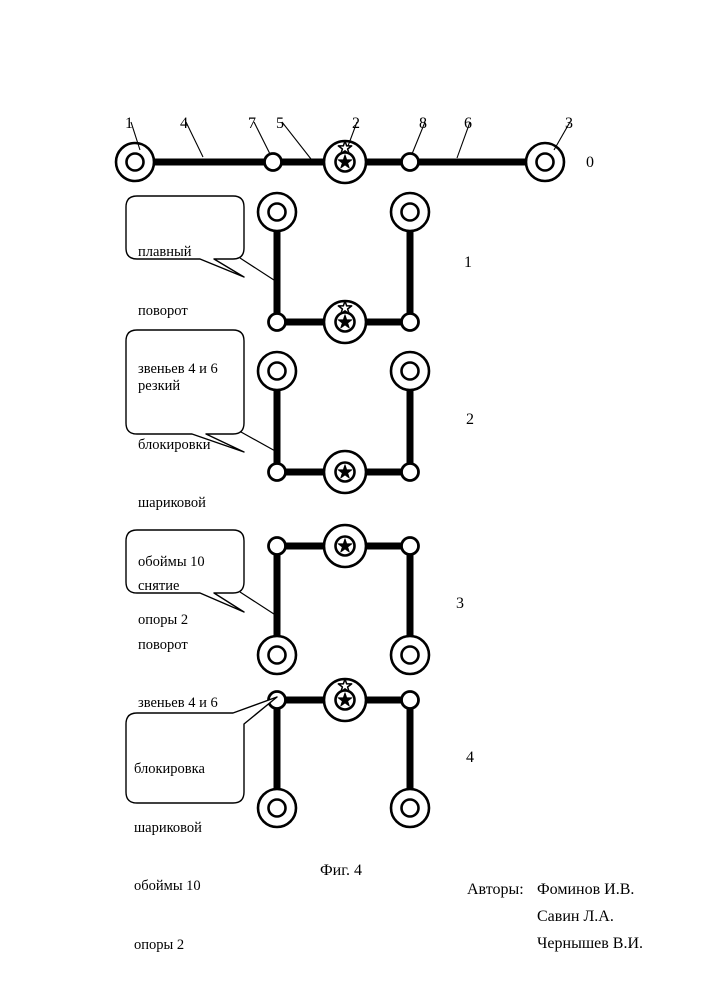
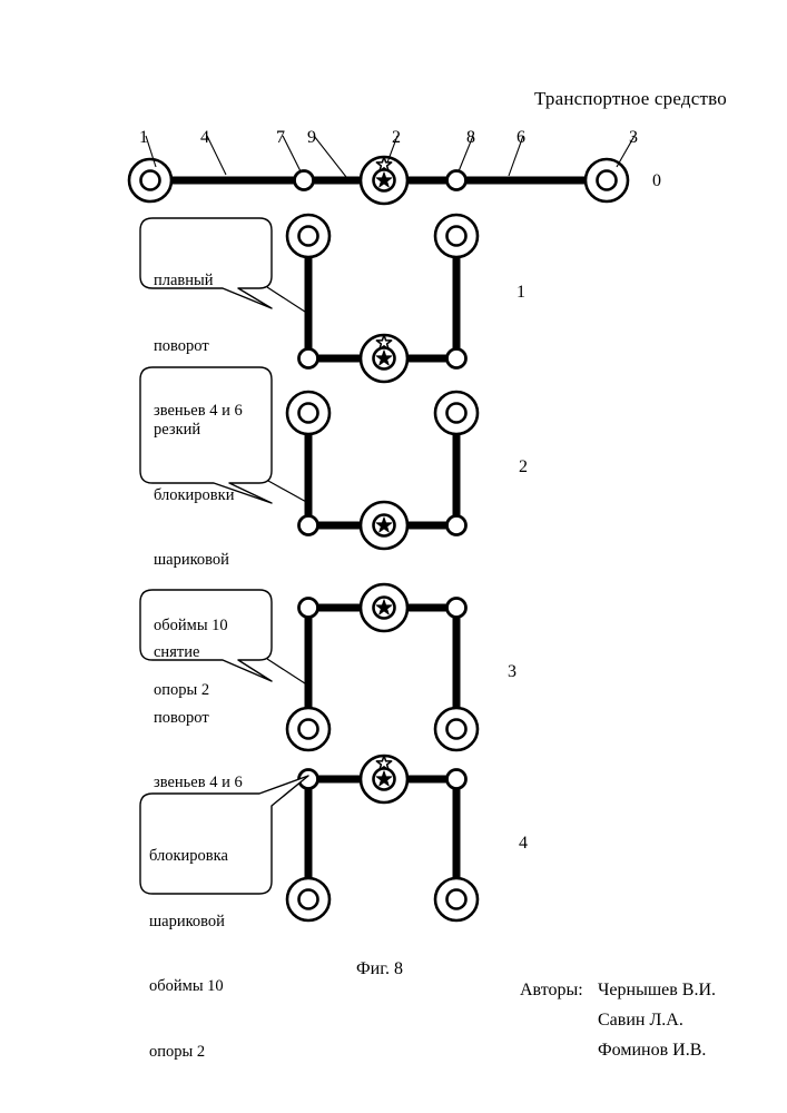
+ Транспортное средство
  1
  4
  7
- 5
+ 9
  2
  8
  6
  3
  0
  1
  2
  3
  4
  плавный
  поворот
  звеньев 4 и 6
  резкий
  блокировки
  шариковой
  обоймы 10
  опоры 2
  снятие
  поворот
  звеньев 4 и 6
  блокировка
  шариковой
  обоймы 10
  опоры 2
- Фиг. 4
+ Фиг. 8
  Авторы:
- Фоминов И.В.
+ Чернышев В.И.
  Савин Л.А.
- Чернышев В.И.
+ Фоминов И.В.
